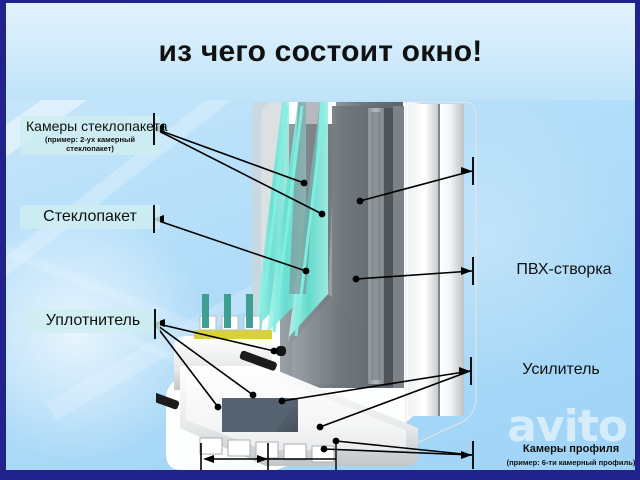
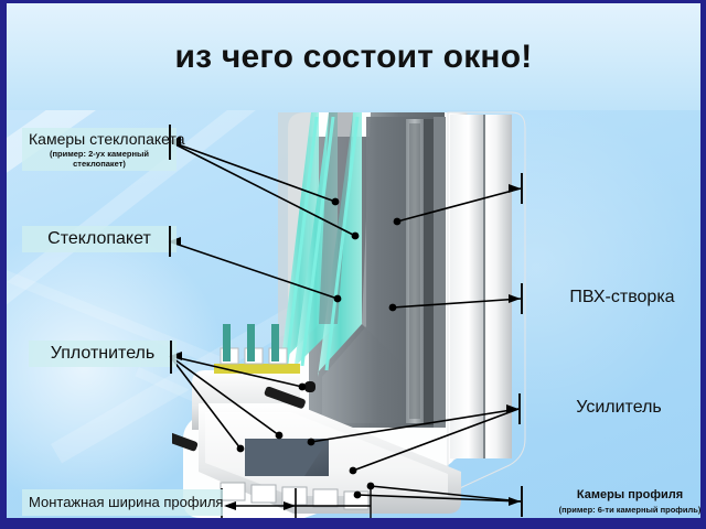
  Камеры стеклопакета
  (пример: 2-ух камерный
  стеклопакет)
  Стеклопакет
  Уплотнитель
+ Монтажная ширина профиля
  ПВХ-створка
  Усилитель
  Камеры профиля
  (пример: 6-ти камерный профиль)
- avito
  из чего состоит окно!
